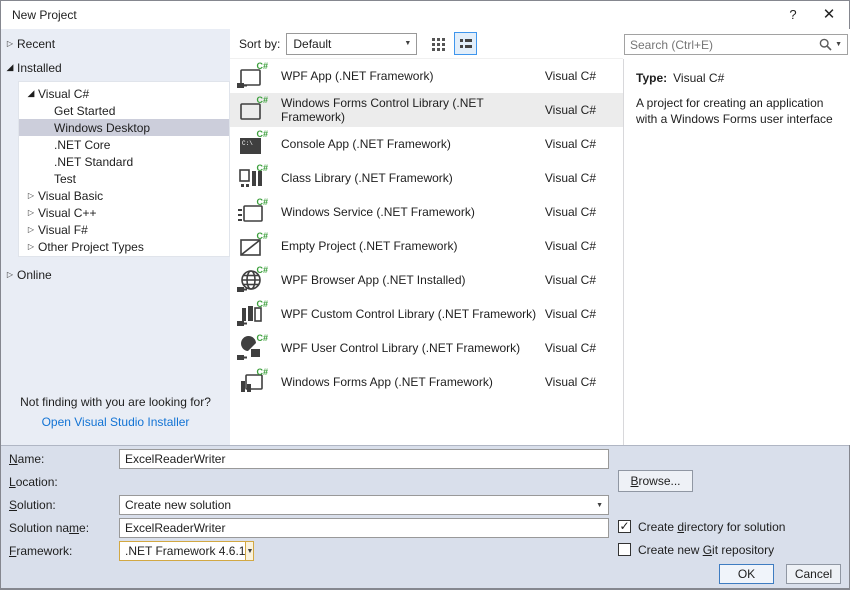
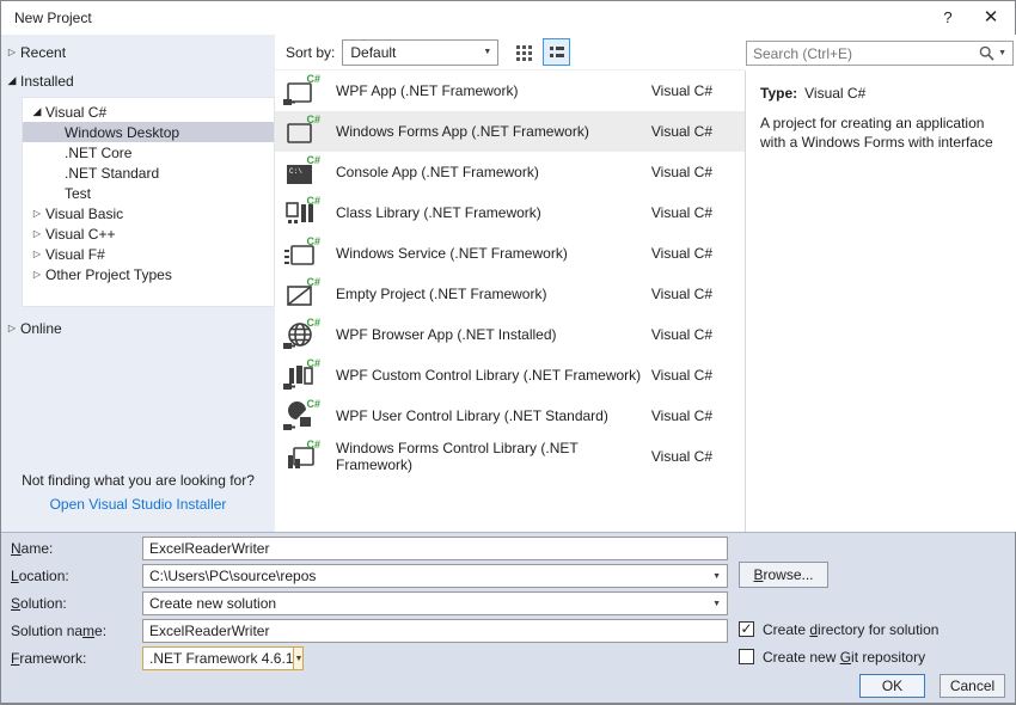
  New Project
  ?
  ✕
  ▷
  Recent
  ◢
  Installed
  ◢
  Visual C#
- Get Started
  Windows Desktop
  .NET Core
  .NET Standard
  Test
  ▷
  Visual Basic
  ▷
  Visual C++
  ▷
  Visual F#
  ▷
  Other Project Types
  ▷
  Online
- Not finding with you are looking for?
+ Not finding what you are looking for?
  Open Visual Studio Installer
  Sort by:
  Default
  C#
  WPF App (.NET Framework)
  Visual C#
  C#
- Windows Forms Control Library (.NET Framework)
+ Windows Forms App (.NET Framework)
  Visual C#
  C#
  Console App (.NET Framework)
  Visual C#
  C#
  Class Library (.NET Framework)
  Visual C#
  C#
  Windows Service (.NET Framework)
  Visual C#
  C#
  Empty Project (.NET Framework)
  Visual C#
  C#
  WPF Browser App (.NET Installed)
  Visual C#
  C#
  WPF Custom Control Library (.NET Framework)
  Visual C#
  C#
- WPF User Control Library (.NET Framework)
+ WPF User Control Library (.NET Standard)
  Visual C#
  C#
- Windows Forms App (.NET Framework)
+ Windows Forms Control Library (.NET Framework)
  Visual C#
  Search (Ctrl+E)
  Type: Visual C#
- A project for creating an application with a Windows Forms user interface
+ A project for creating an application with a Windows Forms with interface
  Name:
  ExcelReaderWriter
  Location:
+ C:\Users\PC\source\repos
  Solution:
  Create new solution
  Solution name:
  ExcelReaderWriter
  Framework:
  .NET Framework 4.6.1
  Browse...
  ✓
  Create directory for solution
  Create new Git repository
  OK
  Cancel
